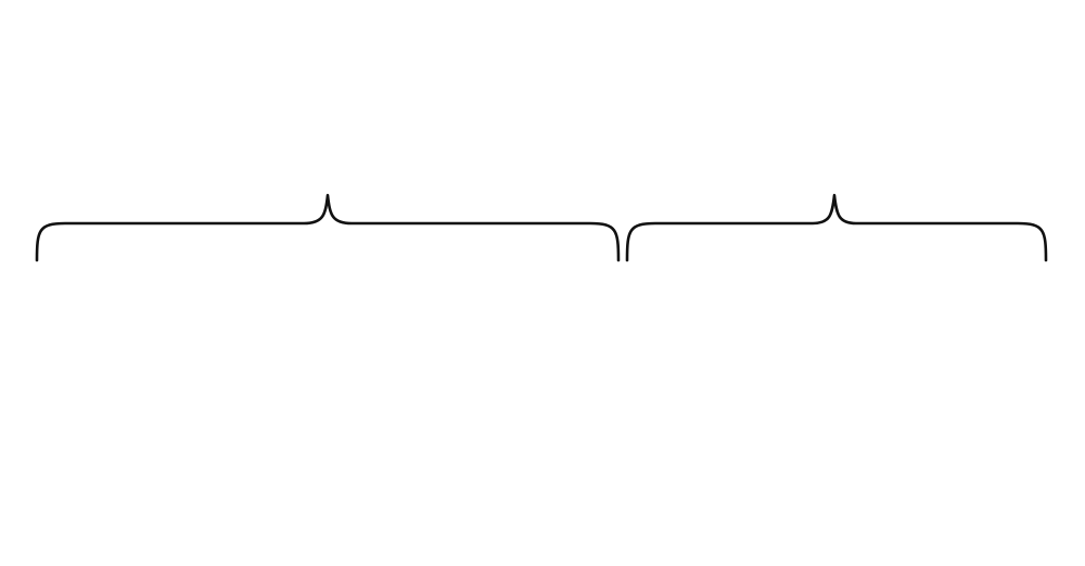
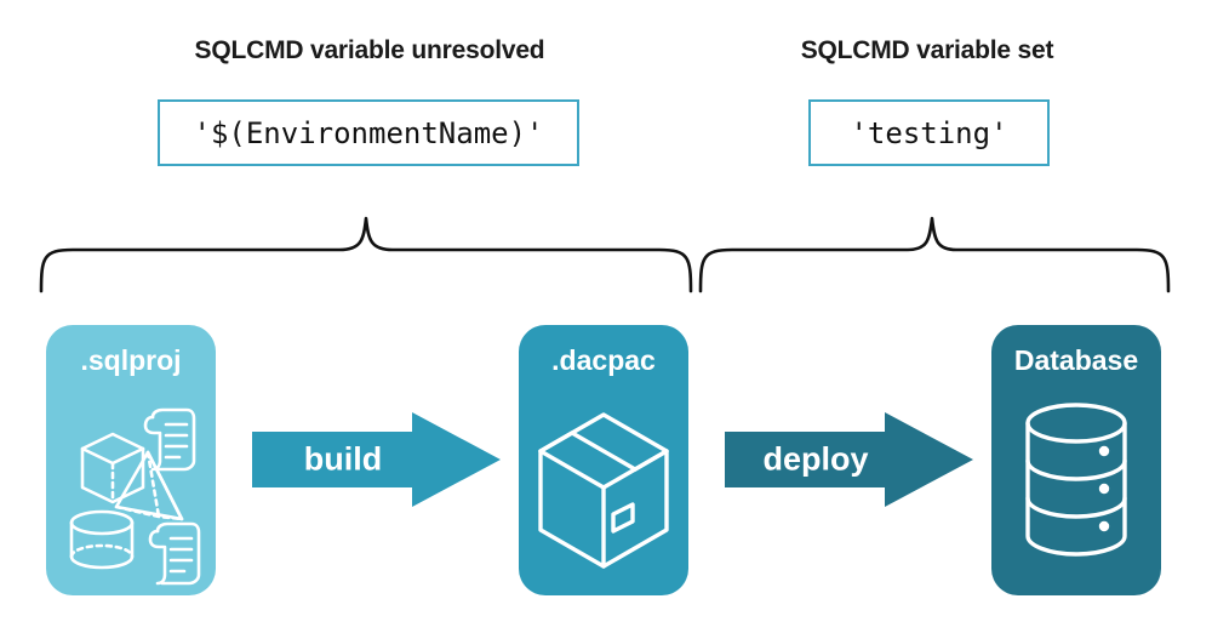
+ SQLCMD variable unresolved
+ SQLCMD variable set
+ '$(EnvironmentName)'
+ 'testing'
+ .sqlproj
+ build
+ .dacpac
+ deploy
+ Database
